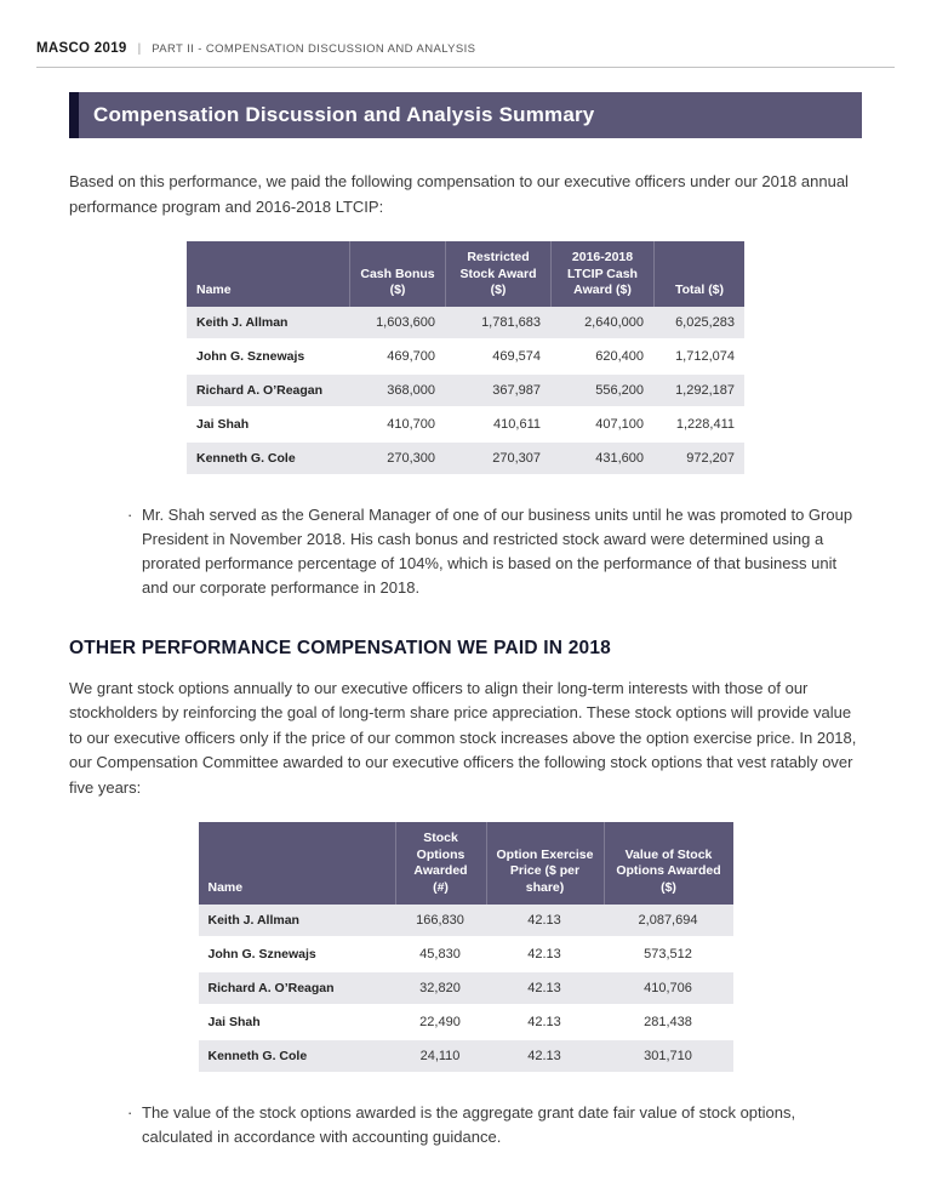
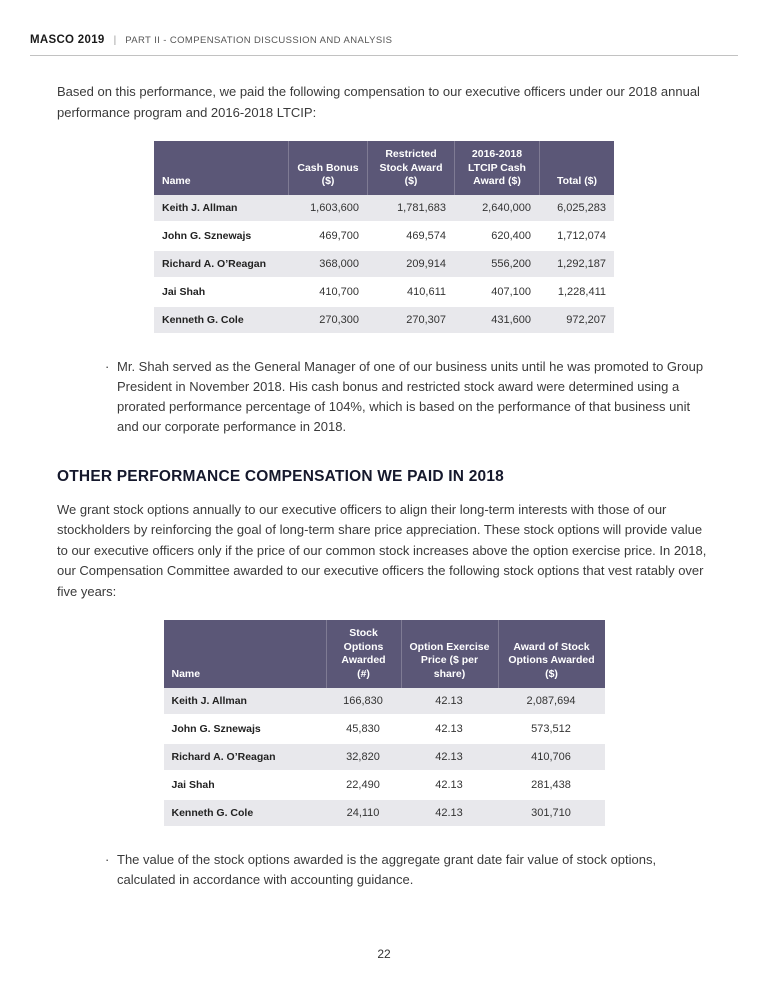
  MASCO 2019
  |
  PART II - COMPENSATION DISCUSSION AND ANALYSIS
- Compensation Discussion and Analysis Summary
  Based on this performance, we paid the following compensation to our executive officers under our 2018 annual performance program and 2016-2018 LTCIP:
  Name	Cash Bonus ($)	Restricted Stock Award ($)	2016-2018 LTCIP Cash Award ($)	Total ($)
  Keith J. Allman	1,603,600	1,781,683	2,640,000	6,025,283
  John G. Sznewajs	469,700	469,574	620,400	1,712,074
- Richard A. O’Reagan	368,000	367,987	556,200	1,292,187
+ Richard A. O’Reagan	368,000	209,914	556,200	1,292,187
  Jai Shah	410,700	410,611	407,100	1,228,411
  Kenneth G. Cole	270,300	270,307	431,600	972,207
  ·
  Mr. Shah served as the General Manager of one of our business units until he was promoted to Group President in November 2018. His cash bonus and restricted stock award were determined using a prorated performance percentage of 104%, which is based on the performance of that business unit and our corporate performance in 2018.
  OTHER PERFORMANCE COMPENSATION WE PAID IN 2018
  We grant stock options annually to our executive officers to align their long-term interests with those of our stockholders by reinforcing the goal of long-term share price appreciation. These stock options will provide value to our executive officers only if the price of our common stock increases above the option exercise price. In 2018, our Compensation Committee awarded to our executive officers the following stock options that vest ratably over five years:
- Name	Stock Options Awarded (#)	Option Exercise Price ($ per share)	Value of Stock Options Awarded ($)
+ Name	Stock Options Awarded (#)	Option Exercise Price ($ per share)	Award of Stock Options Awarded ($)
  Keith J. Allman	166,830	42.13	2,087,694
  John G. Sznewajs	45,830	42.13	573,512
  Richard A. O’Reagan	32,820	42.13	410,706
  Jai Shah	22,490	42.13	281,438
  Kenneth G. Cole	24,110	42.13	301,710
  ·
  The value of the stock options awarded is the aggregate grant date fair value of stock options, calculated in accordance with accounting guidance.
+ 22
